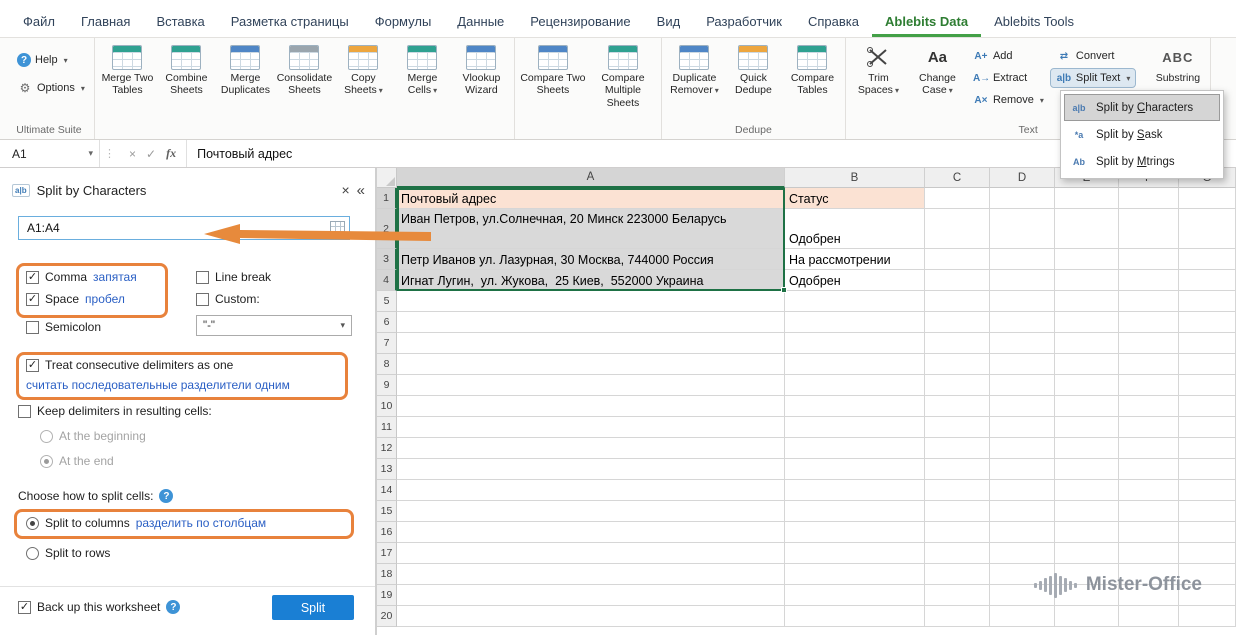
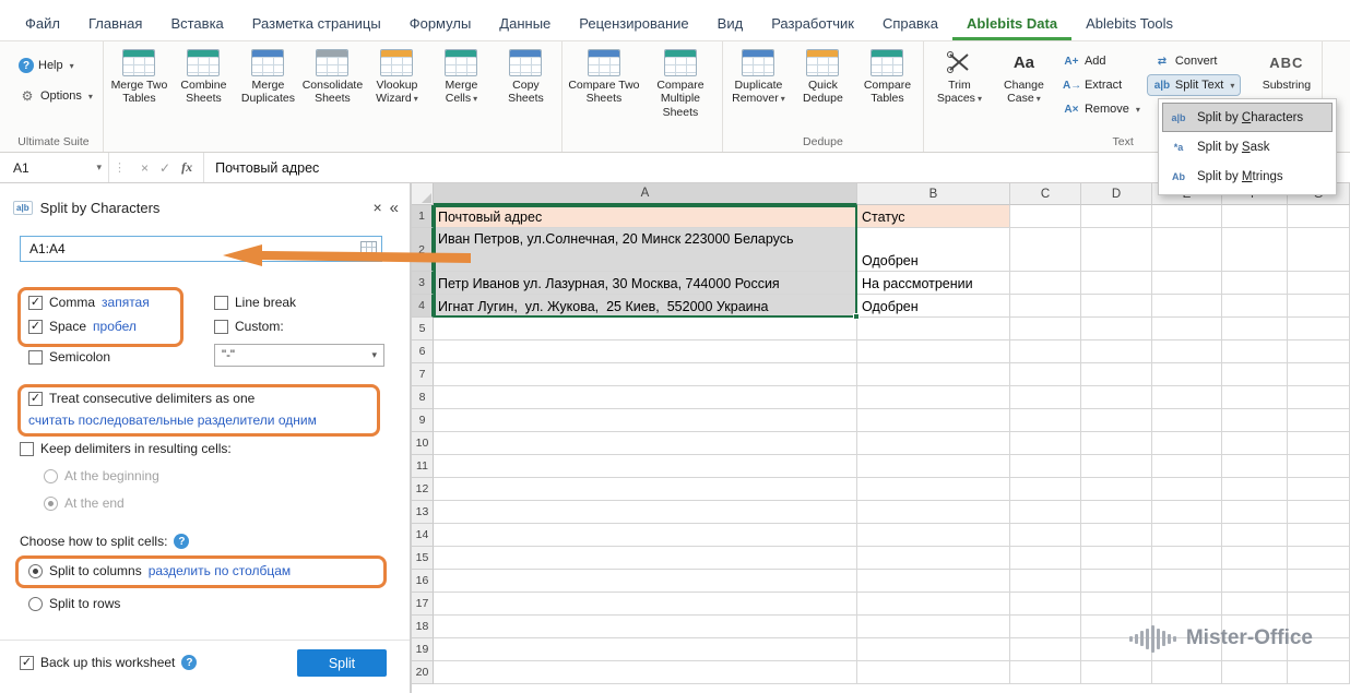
  Файл
  Главная
  Вставка
  Разметка страницы
  Формулы
  Данные
  Рецензирование
  Вид
  Разработчик
  Справка
  Ablebits Data
  Ablebits Tools
  ?
  Help
  ▾
  ⚙
  Options
  ▾
  Ultimate Suite
  Merge Two Tables
  Combine Sheets
  Merge Duplicates
  Consolidate Sheets
- Copy Sheets ▾
+ Vlookup Wizard ▾
  Merge Cells ▾
- Vlookup Wizard
+ Copy Sheets
  Compare Two Sheets
  Compare Multiple Sheets
  Duplicate Remover ▾
  Quick Dedupe
  Compare Tables
  Dedupe
  Trim Spaces ▾
  Aa
  Change Case ▾
  A+
  Add
  A→
  Extract
  A×
  Remove
  ▾
  ⇄
  Convert
  a|b
  Split Text
  ▾
  ABC
  Substring
  Text
  a|b
  Split by Characters
  *a
  Split by Sask
  Ab
  Split by Mtrings
  A1
  ▾
  ⋮
  ×
  ✓
  fx
  Почтовый адрес
  a|b
  Split by Characters
  ×
  «
  A1:A4
  Comma
  запятая
  Space
  пробел
  Semicolon
  Line break
  Custom:
  "-"
  ▾
  Treat consecutive delimiters as one
  считать последовательные разделители одним
  Keep delimiters in resulting cells:
  At the beginning
  At the end
  Choose how to split cells:
  ?
  Split to columns
  разделить по столбцам
  Split to rows
  Back up this worksheet
  ?
  Split
  A
  B
  C
  D
  1
  Почтовый адрес
  Статус
  2
  Иван Петров, ул.Солнечная, 20 Минск 223000 Беларусь
  Одобрен
  3
  Петр Иванов ул. Лазурная, 30 Москва, 744000 Россия
  На рассмотрении
  4
  Игнат Лугин, ул. Жукова, 25 Киев, 552000 Украина
  Одобрен
  5
  6
  7
  8
  9
  10
  11
  12
  13
  14
  15
  16
  17
  18
  19
  20
  Mister-Office
